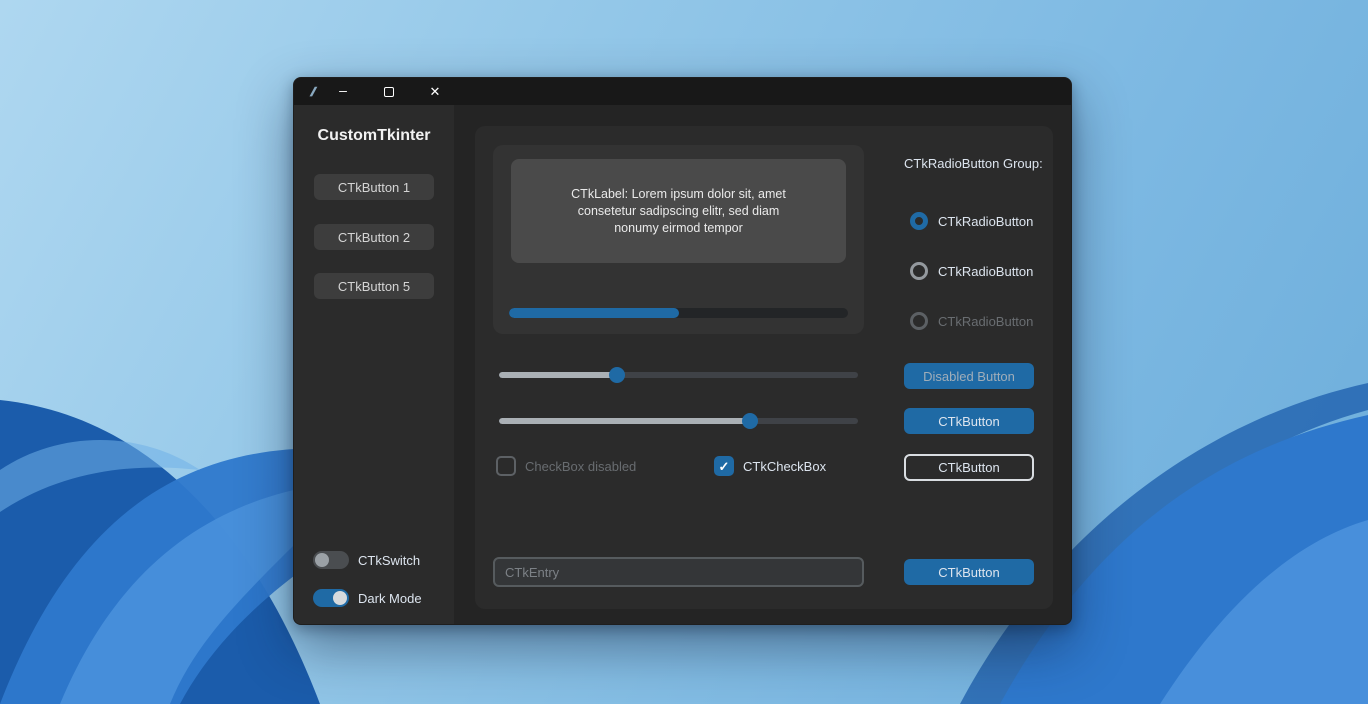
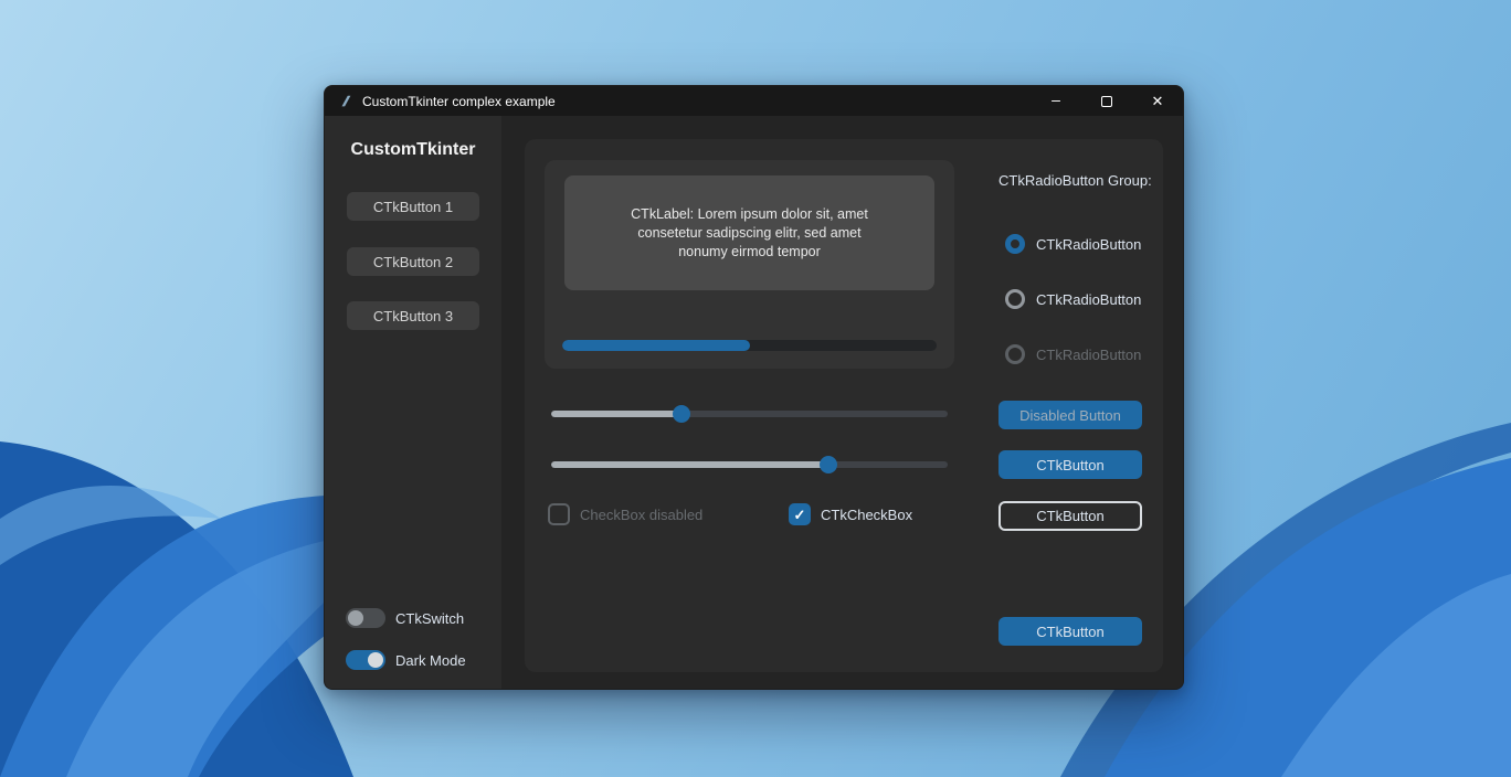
+ CustomTkinter complex example
  –
  ✕
  CustomTkinter
  CTkButton 1
  CTkButton 2
- CTkButton 5
+ CTkButton 3
  CTkSwitch
  Dark Mode
- CTkLabel: Lorem ipsum dolor sit, amet consetetur sadipscing elitr, sed diam nonumy eirmod tempor
+ CTkLabel: Lorem ipsum dolor sit, amet consetetur sadipscing elitr, sed amet nonumy eirmod tempor
  CheckBox disabled
  ✓
  CTkCheckBox
- CTkEntry
  CTkRadioButton Group:
  CTkRadioButton
  CTkRadioButton
  CTkRadioButton
  Disabled Button
  CTkButton
  CTkButton
  CTkButton
